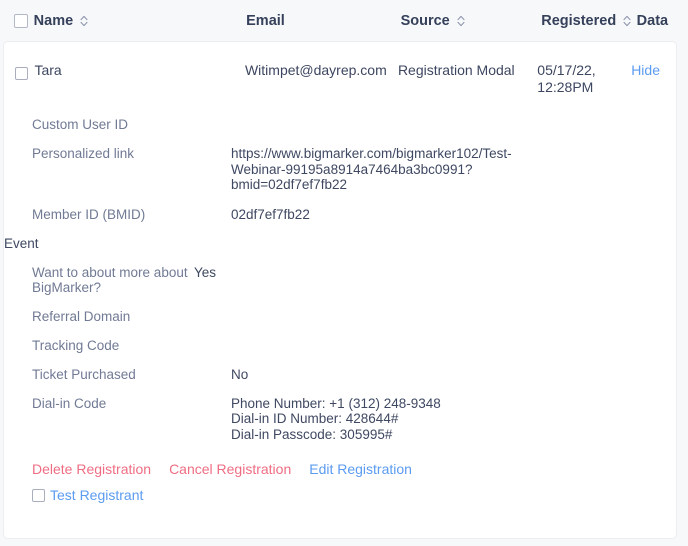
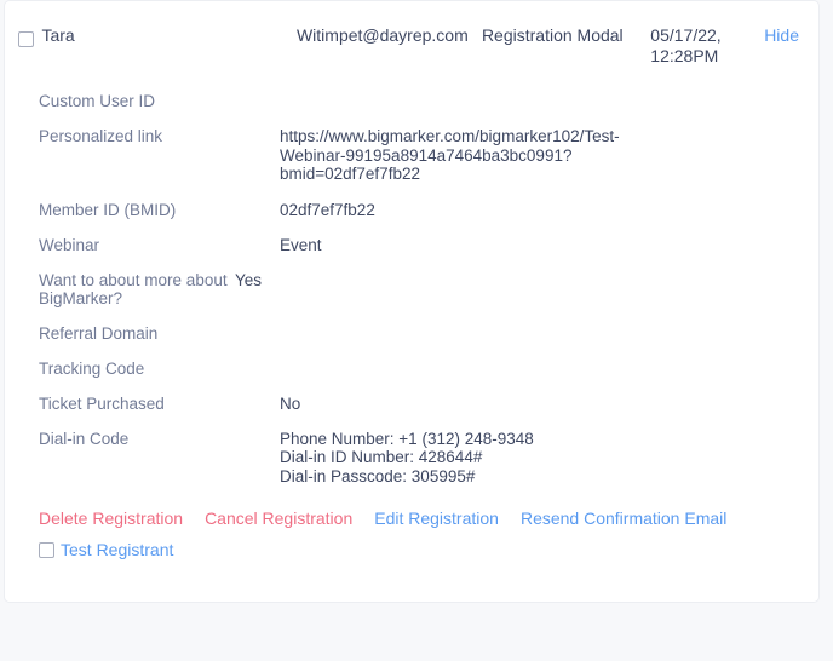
- Name
- Email
- Source
- Registered
- Data
  Tara
  Witimpet@dayrep.com
  Registration Modal
  05/17/22,
  12:28PM
  Hide
  Custom User ID
  Personalized link
  https://www.bigmarker.com/bigmarker102/Test-Webinar-99195a8914a7464ba3bc0991?bmid=02df7ef7fb22
  Member ID (BMID)
  02df7ef7fb22
+ Webinar
  Event
  Want to about more about BigMarker?
  Yes
  Referral Domain
  Tracking Code
  Ticket Purchased
  No
  Dial-in Code
  Phone Number: +1 (312) 248-9348
  Dial-in ID Number: 428644#
  Dial-in Passcode: 305995#
  Delete Registration
  Cancel Registration
  Edit Registration
+ Resend Confirmation Email
  Test Registrant
